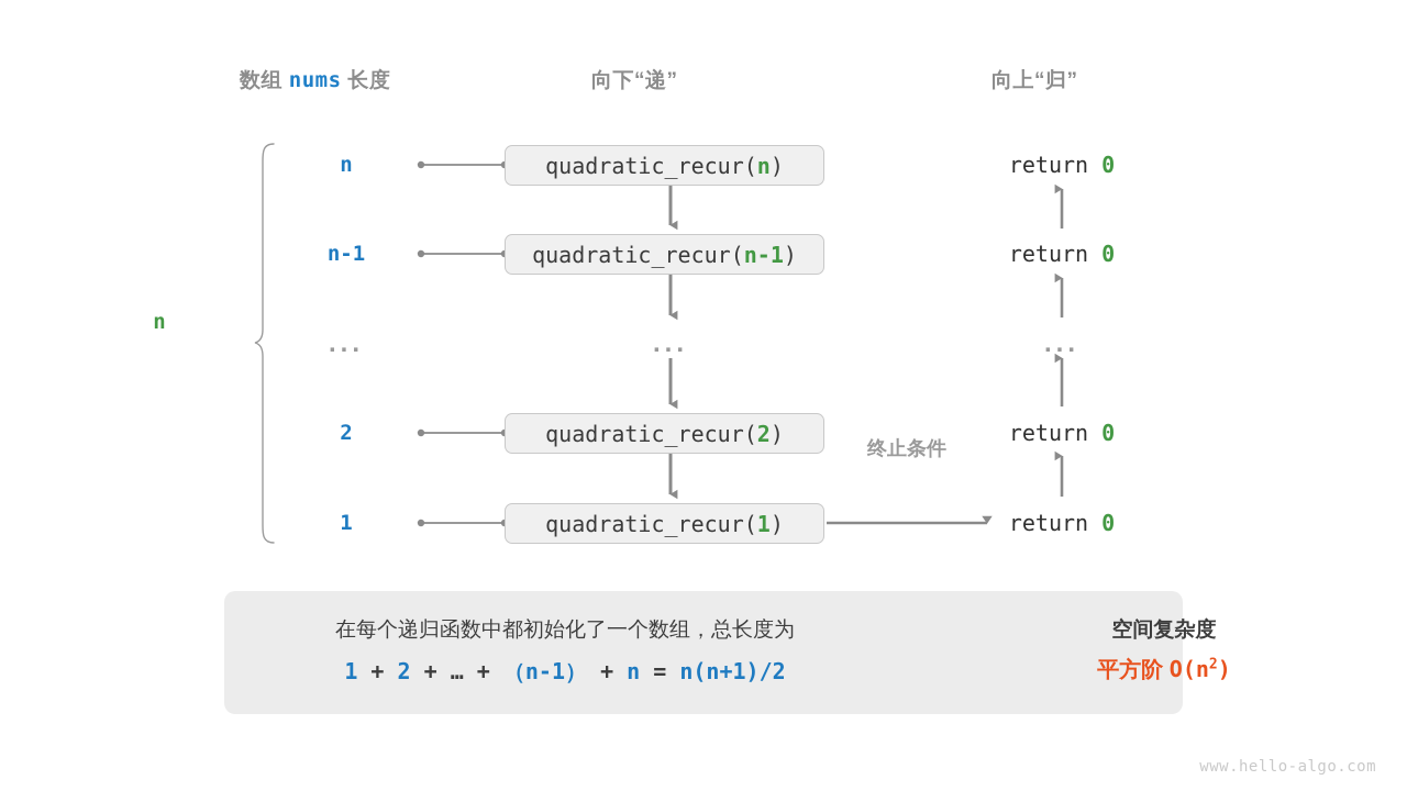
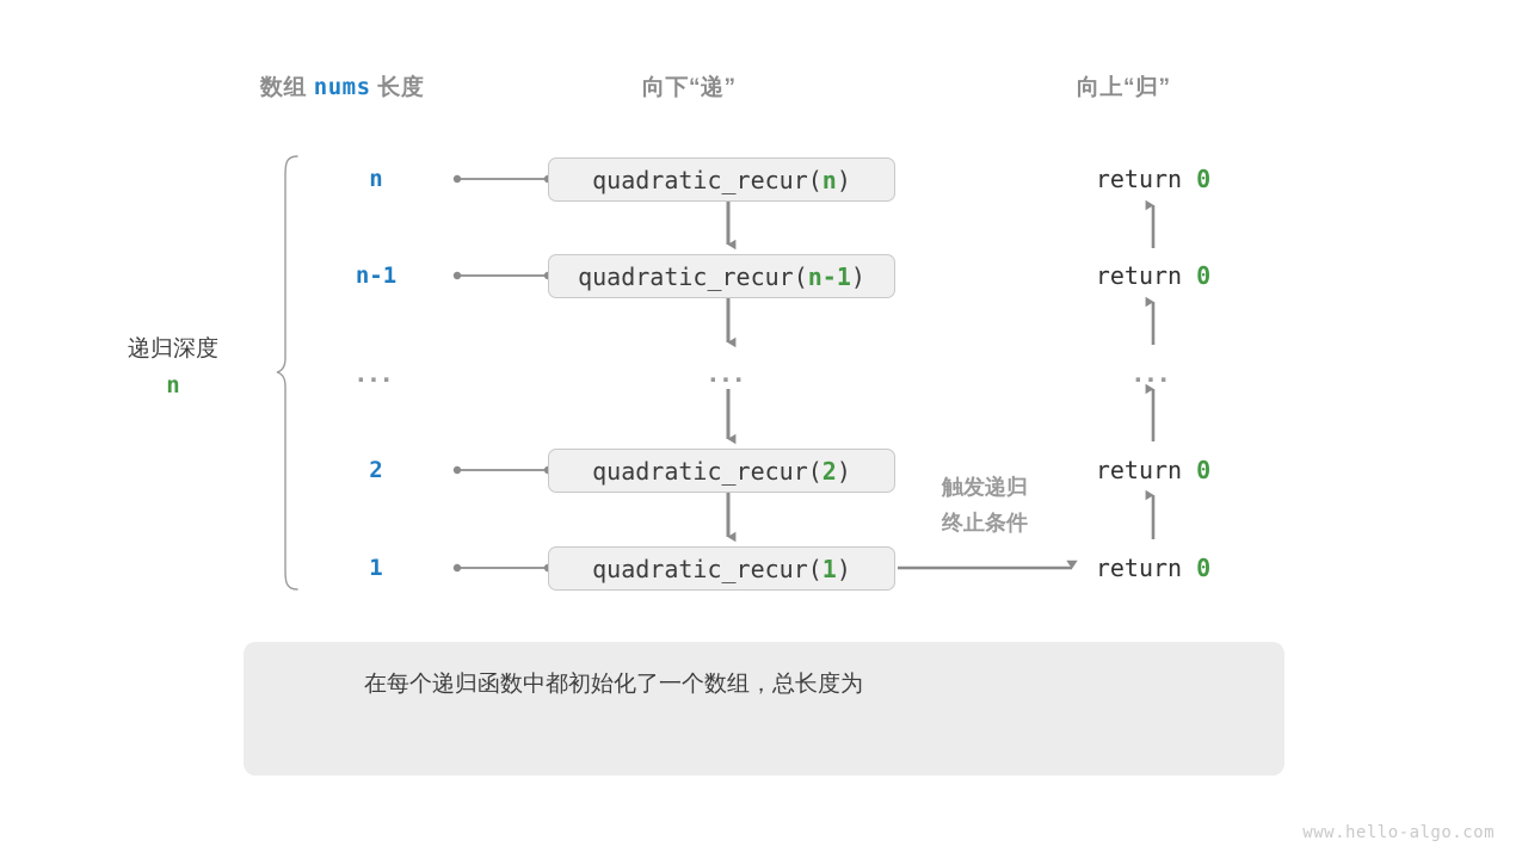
  数组 nums 长度
  向下“递”
  向上“归”
+ 递归深度
  n
  n
  n-1
  ...
  2
  1
  quadratic_recur(
  n
  )
  quadratic_recur(
  n-1
  )
  ...
  quadratic_recur(
  2
  )
  quadratic_recur(
  1
  )
+ 触发递归
  终止条件
  return 0
  return 0
  ...
  return 0
  return 0
  在每个递归函数中都初始化了一个数组，总长度为
- 1 + 2 + … + （n-1） + n = n(n+1)/2
- 空间复杂度
- 平方阶 O(n2)
  www.hello-algo.com
